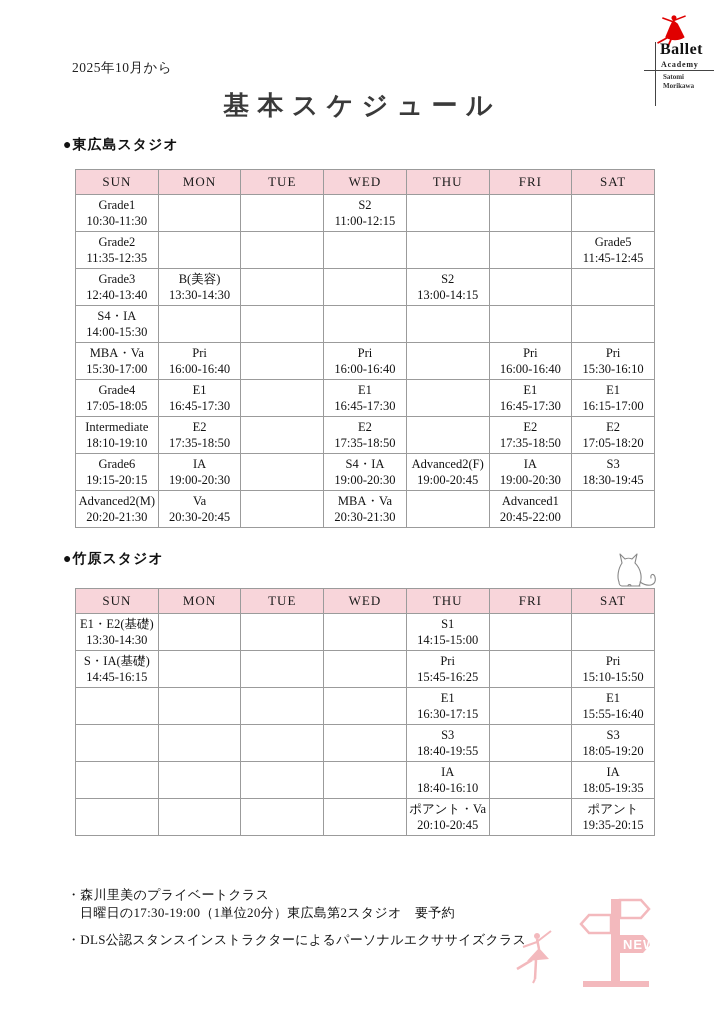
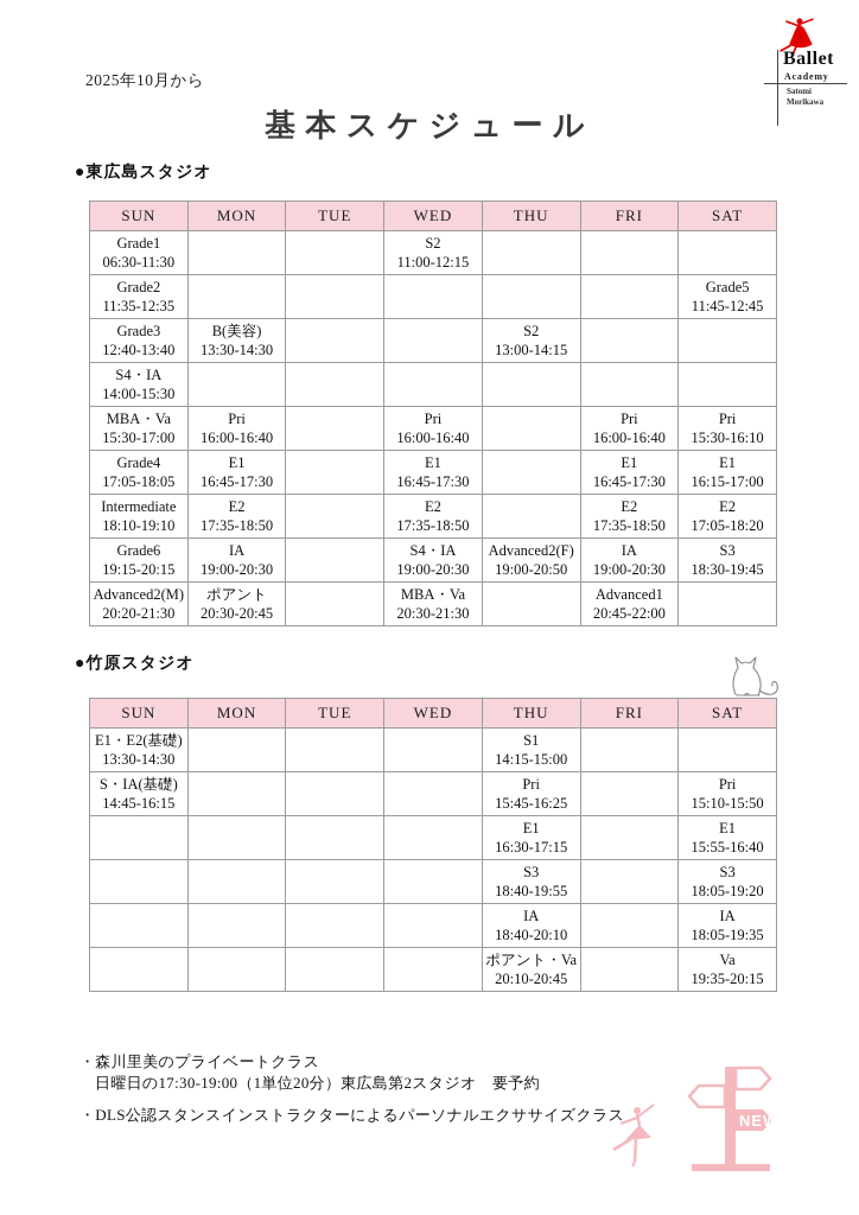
  2025年10月から
  Ballet
  Academy
  Satomi
  Morikawa
  基本スケジュール
  ●東広島スタジオ
  ●竹原スタジオ
  SUN	MON	TUE	WED	THU	FRI	SAT
- Grade110:30-11:30			S211:00-12:15
+ Grade106:30-11:30			S211:00-12:15
  Grade211:35-12:35						Grade511:45-12:45
  Grade312:40-13:40	B(美容)13:30-14:30			S213:00-14:15
  S4・IA14:00-15:30
  MBA・Va15:30-17:00	Pri16:00-16:40		Pri16:00-16:40		Pri16:00-16:40	Pri15:30-16:10
  Grade417:05-18:05	E116:45-17:30		E116:45-17:30		E116:45-17:30	E116:15-17:00
  Intermediate18:10-19:10	E217:35-18:50		E217:35-18:50		E217:35-18:50	E217:05-18:20
- Grade619:15-20:15	IA19:00-20:30		S4・IA19:00-20:30	Advanced2(F)19:00-20:45	IA19:00-20:30	S318:30-19:45
+ Grade619:15-20:15	IA19:00-20:30		S4・IA19:00-20:30	Advanced2(F)19:00-20:50	IA19:00-20:30	S318:30-19:45
- Advanced2(M)20:20-21:30	Va20:30-20:45		MBA・Va20:30-21:30		Advanced120:45-22:00
+ Advanced2(M)20:20-21:30	ポアント20:30-20:45		MBA・Va20:30-21:30		Advanced120:45-22:00
  SUN	MON	TUE	WED	THU	FRI	SAT
  E1・E2(基礎)13:30-14:30				S114:15-15:00
  S・IA(基礎)14:45-16:15				Pri15:45-16:25		Pri15:10-15:50
  				E116:30-17:15		E115:55-16:40
  				S318:40-19:55		S318:05-19:20
- 				IA18:40-16:10		IA18:05-19:35
+ 				IA18:40-20:10		IA18:05-19:35
- 				ポアント・Va20:10-20:45		ポアント19:35-20:15
+ 				ポアント・Va20:10-20:45		Va19:35-20:15
  ・森川里美のプライベートクラス
  日曜日の17:30-19:00（1単位20分）東広島第2スタジオ 要予約
  ・DLS公認スタンスインストラクターによるパーソナルエクササイズクラス
  NEW
